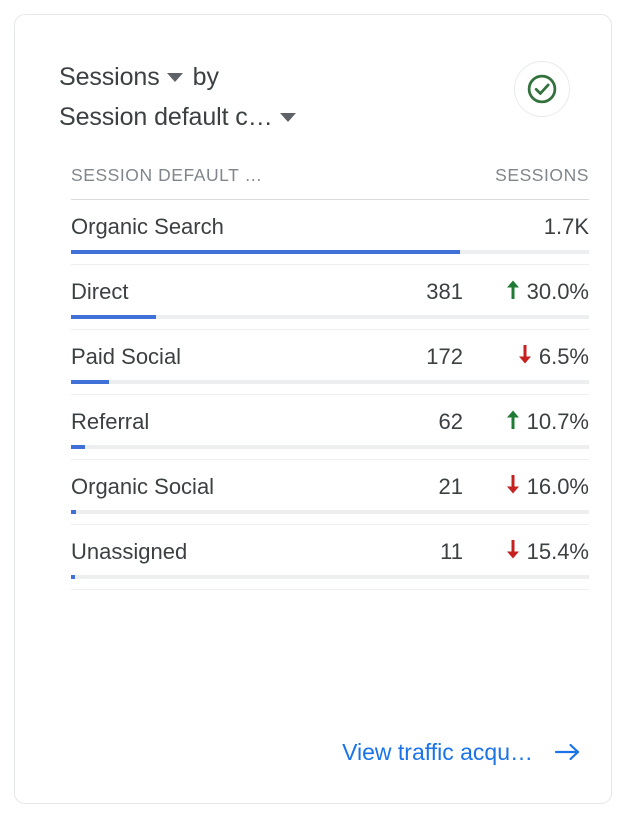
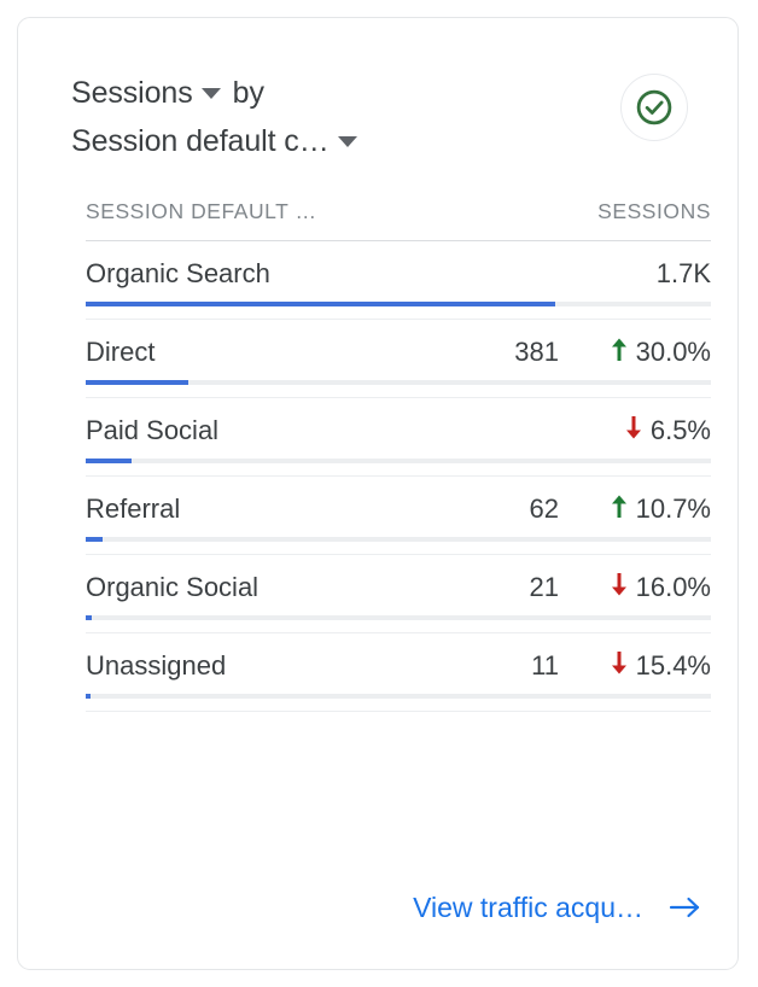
  Sessions by
  Session default c…
  SESSION DEFAULT …
  SESSIONS
  Organic Search
  1.7K
  Direct
  381
  30.0%
  Paid Social
- 172
  6.5%
  Referral
  62
  10.7%
  Organic Social
  21
  16.0%
  Unassigned
  11
  15.4%
  View traffic acqu…
